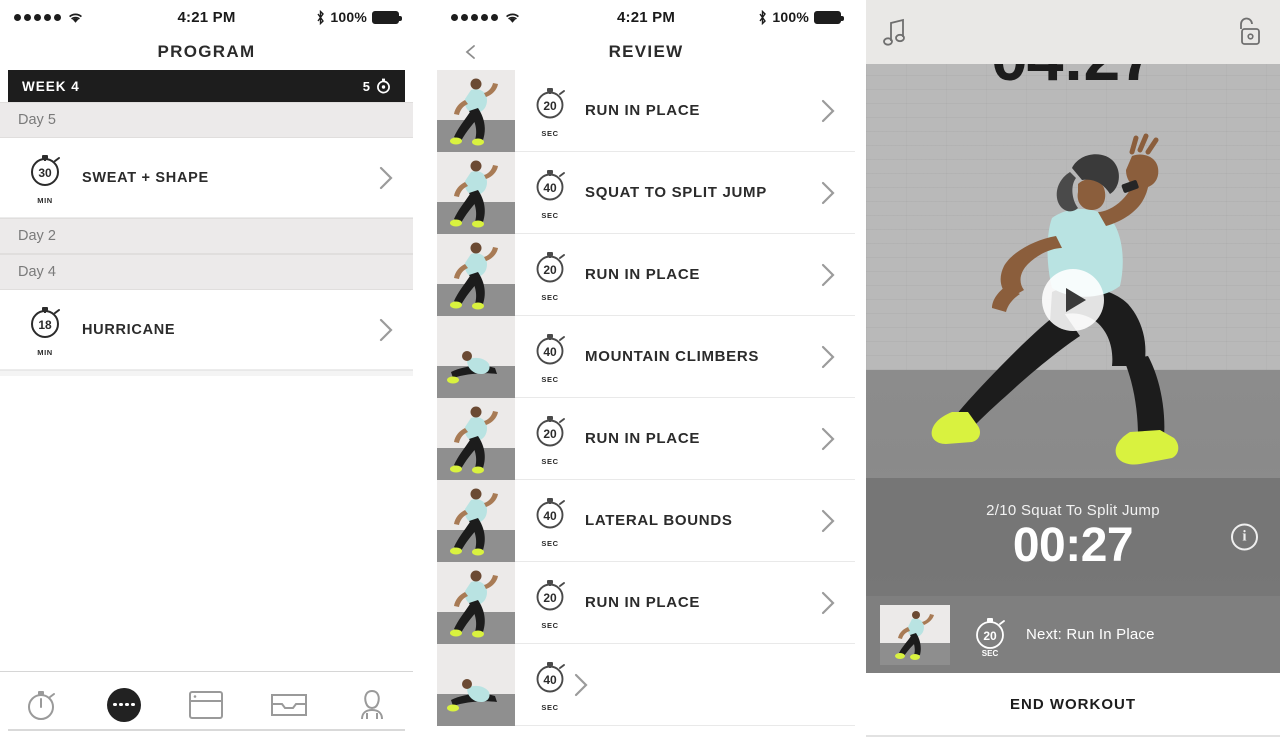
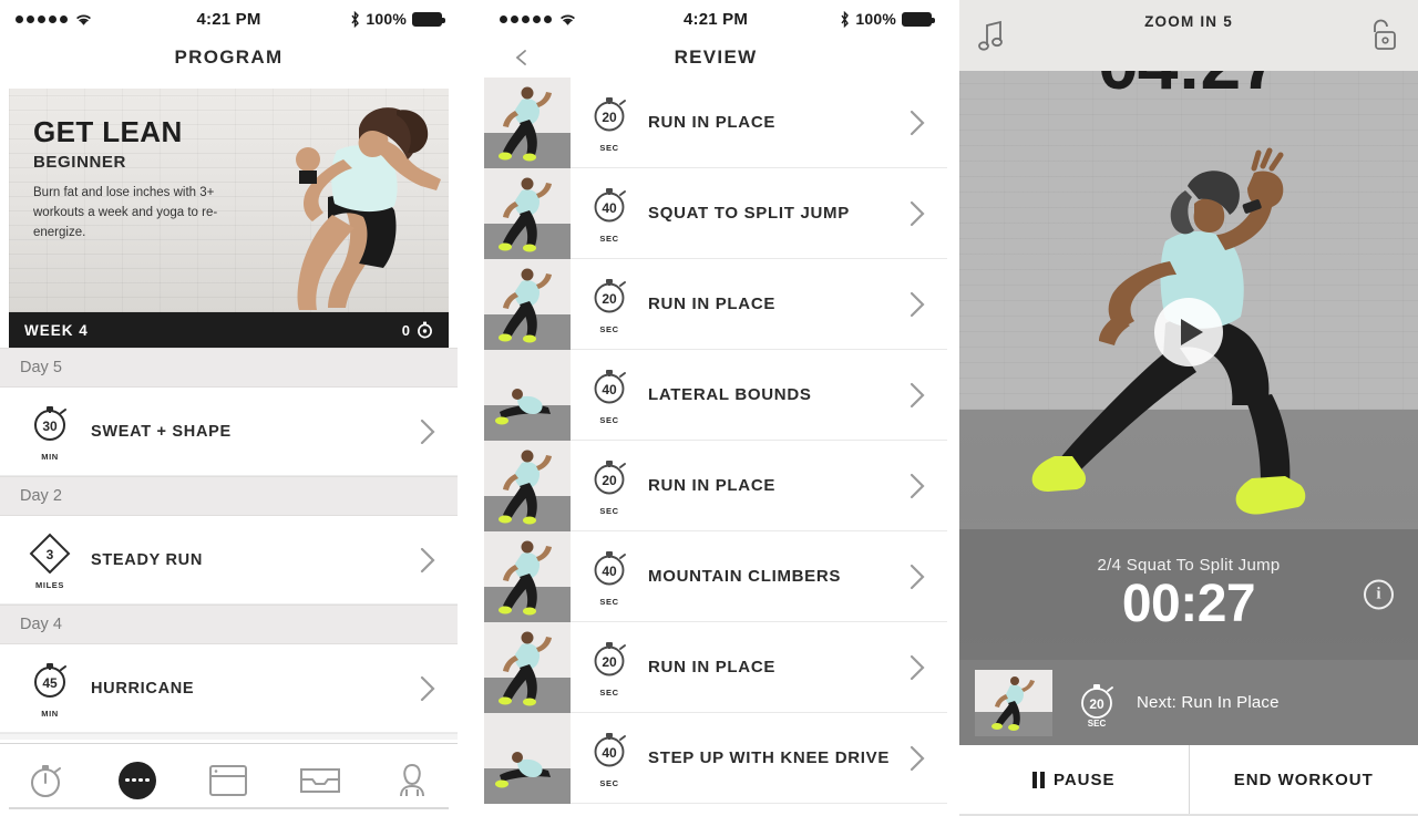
  4:21 PM
  100%
  PROGRAM
+ GET LEAN
+ BEGINNER
+ Burn fat and lose inches with 3+ workouts a week and yoga to re-energize.
  WEEK 4
- 5
+ 0
  Day 5
  30
  MIN
  SWEAT + SHAPE
  Day 2
+ 3
+ MILES
+ STEADY RUN
  Day 4
- 18
+ 45
  MIN
  HURRICANE
  4:21 PM
  100%
  REVIEW
  20
  SEC
  RUN IN PLACE
  40
  SEC
  SQUAT TO SPLIT JUMP
  20
  SEC
  RUN IN PLACE
  40
  SEC
- MOUNTAIN CLIMBERS
+ LATERAL BOUNDS
  20
  SEC
  RUN IN PLACE
  40
  SEC
- LATERAL BOUNDS
+ MOUNTAIN CLIMBERS
  20
  SEC
  RUN IN PLACE
  40
  SEC
+ STEP UP WITH KNEE DRIVE
+ ZOOM IN 5
- 2/10 Squat To Split Jump
+ 2/4 Squat To Split Jump
  00:27
  i
  20
  SEC
  Next: Run In Place
+ PAUSE
  END WORKOUT
